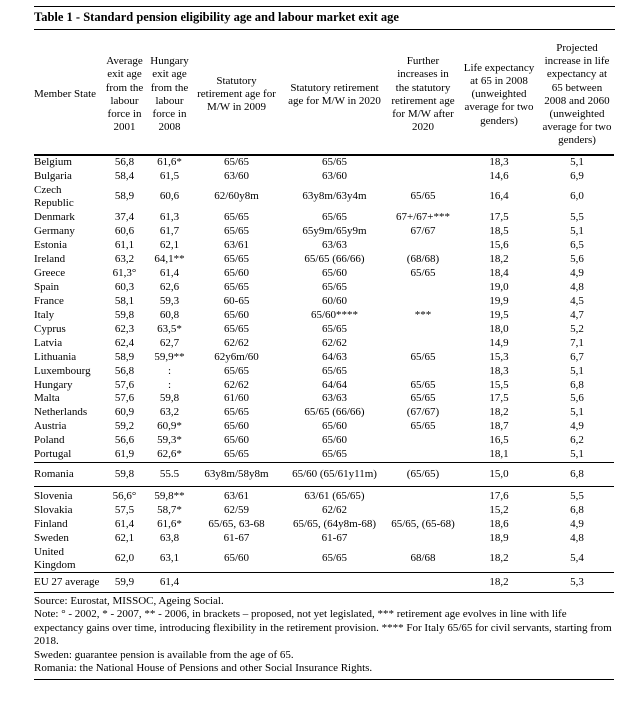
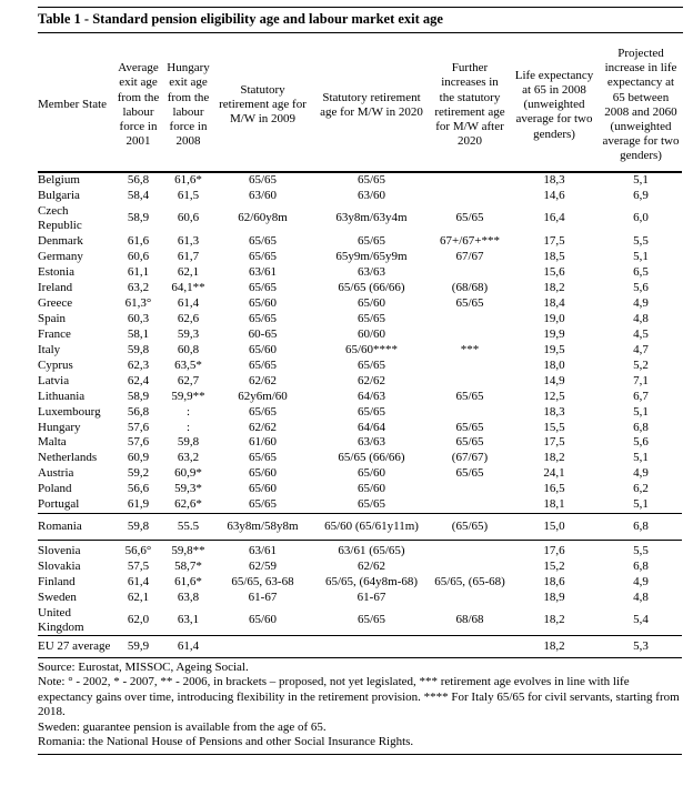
  Table 1 - Standard pension eligibility age and labour market exit age
  Member State	Average exit age from the labour force in 2001	Hungary exit age from the labour force in 2008	Statutory retirement age for M/W in 2009	Statutory retirement age for M/W in 2020	Further increases in the statutory retirement age for M/W after 2020	Life expectancy at 65 in 2008 (unweighted average for two genders)	Projected increase in life expectancy at 65 between 2008 and 2060 (unweighted average for two genders)
  Belgium	56,8	61,6*	65/65	65/65		18,3	5,1
  Bulgaria	58,4	61,5	63/60	63/60		14,6	6,9
  Czech Republic	58,9	60,6	62/60y8m	63y8m/63y4m	65/65	16,4	6,0
- Denmark	37,4	61,3	65/65	65/65	67+/67+***	17,5	5,5
+ Denmark	61,6	61,3	65/65	65/65	67+/67+***	17,5	5,5
  Germany	60,6	61,7	65/65	65y9m/65y9m	67/67	18,5	5,1
  Estonia	61,1	62,1	63/61	63/63		15,6	6,5
  Ireland	63,2	64,1**	65/65	65/65 (66/66)	(68/68)	18,2	5,6
  Greece	61,3°	61,4	65/60	65/60	65/65	18,4	4,9
  Spain	60,3	62,6	65/65	65/65		19,0	4,8
  France	58,1	59,3	60-65	60/60		19,9	4,5
  Italy	59,8	60,8	65/60	65/60****	***	19,5	4,7
  Cyprus	62,3	63,5*	65/65	65/65		18,0	5,2
  Latvia	62,4	62,7	62/62	62/62		14,9	7,1
- Lithuania	58,9	59,9**	62y6m/60	64/63	65/65	15,3	6,7
+ Lithuania	58,9	59,9**	62y6m/60	64/63	65/65	12,5	6,7
  Luxembourg	56,8	:	65/65	65/65		18,3	5,1
  Hungary	57,6	:	62/62	64/64	65/65	15,5	6,8
  Malta	57,6	59,8	61/60	63/63	65/65	17,5	5,6
  Netherlands	60,9	63,2	65/65	65/65 (66/66)	(67/67)	18,2	5,1
- Austria	59,2	60,9*	65/60	65/60	65/65	18,7	4,9
+ Austria	59,2	60,9*	65/60	65/60	65/65	24,1	4,9
  Poland	56,6	59,3*	65/60	65/60		16,5	6,2
  Portugal	61,9	62,6*	65/65	65/65		18,1	5,1
  Romania	59,8	55.5	63y8m/58y8m	65/60 (65/61y11m)	(65/65)	15,0	6,8
  Slovenia	56,6°	59,8**	63/61	63/61 (65/65)		17,6	5,5
  Slovakia	57,5	58,7*	62/59	62/62		15,2	6,8
  Finland	61,4	61,6*	65/65, 63-68	65/65, (64y8m-68)	65/65, (65-68)	18,6	4,9
  Sweden	62,1	63,8	61-67	61-67		18,9	4,8
  United Kingdom	62,0	63,1	65/60	65/65	68/68	18,2	5,4
  EU 27 average	59,9	61,4				18,2	5,3
  Source: Eurostat, MISSOC, Ageing Social.
  Note: ° - 2002, * - 2007, ** - 2006, in brackets – proposed, not yet legislated, *** retirement age evolves in line with life expectancy gains over time, introducing flexibility in the retirement provision. **** For Italy 65/65 for civil servants, starting from 2018.
  Sweden: guarantee pension is available from the age of 65.
  Romania: the National House of Pensions and other Social Insurance Rights.
